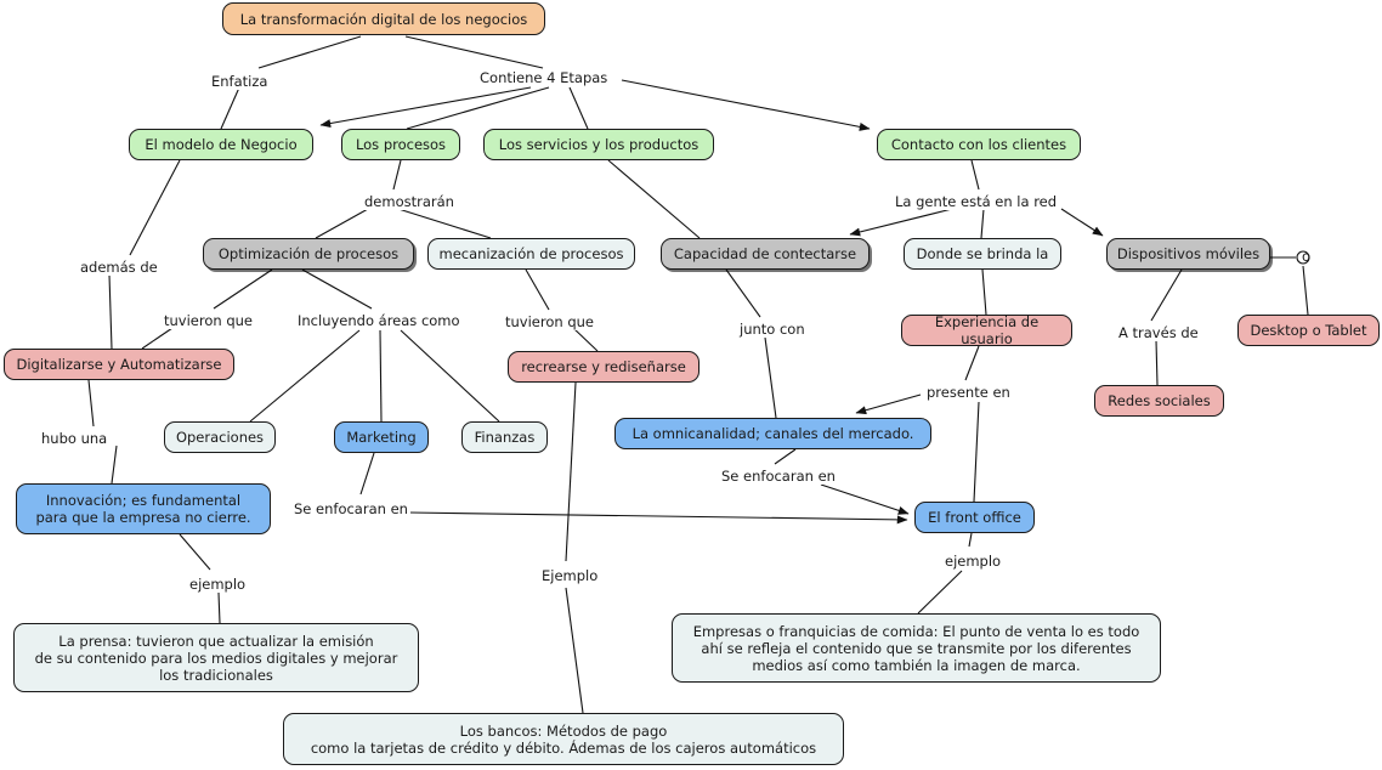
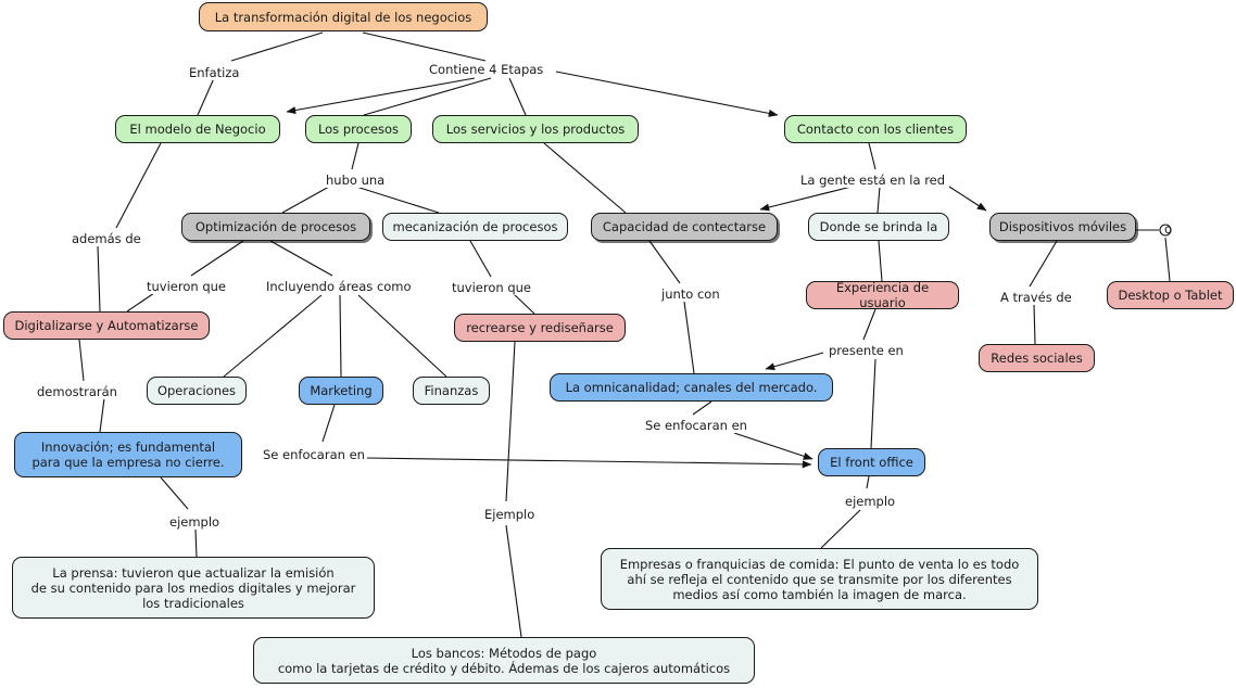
  La transformación digital de los negocios
  El modelo de Negocio
  Los procesos
  Los servicios y los productos
  Contacto con los clientes
  Optimización de procesos
  mecanización de procesos
  Capacidad de contectarse
  Donde se brinda la
  Dispositivos móviles
  Desktop o Tablet
  Digitalizarse y Automatizarse
  recrearse y rediseñarse
  Experiencia de usuario
  Redes sociales
  Operaciones
  Marketing
  Finanzas
  La omnicanalidad; canales del mercado.
  Innovación; es fundamental
  para que la empresa no cierre.
  El front office
  La prensa: tuvieron que actualizar la emisión
  de su contenido para los medios digitales y mejorar
  los tradicionales
  Empresas o franquicias de comida: El punto de venta lo es todo
  ahí se refleja el contenido que se transmite por los diferentes
  medios así como también la imagen de marca.
  Los bancos: Métodos de pago
  como la tarjetas de crédito y débito. Ádemas de los cajeros automáticos
  Enfatiza
  Contiene 4 Etapas
- demostrarán
+ hubo una
  La gente está en la red
  además de
  o
  tuvieron que
  Incluyendo áreas como
  tuvieron que
  junto con
  A través de
  presente en
- hubo una
+ demostrarán
  Se enfocaran en
  Se enfocaran en
  ejemplo
  Ejemplo
  ejemplo
